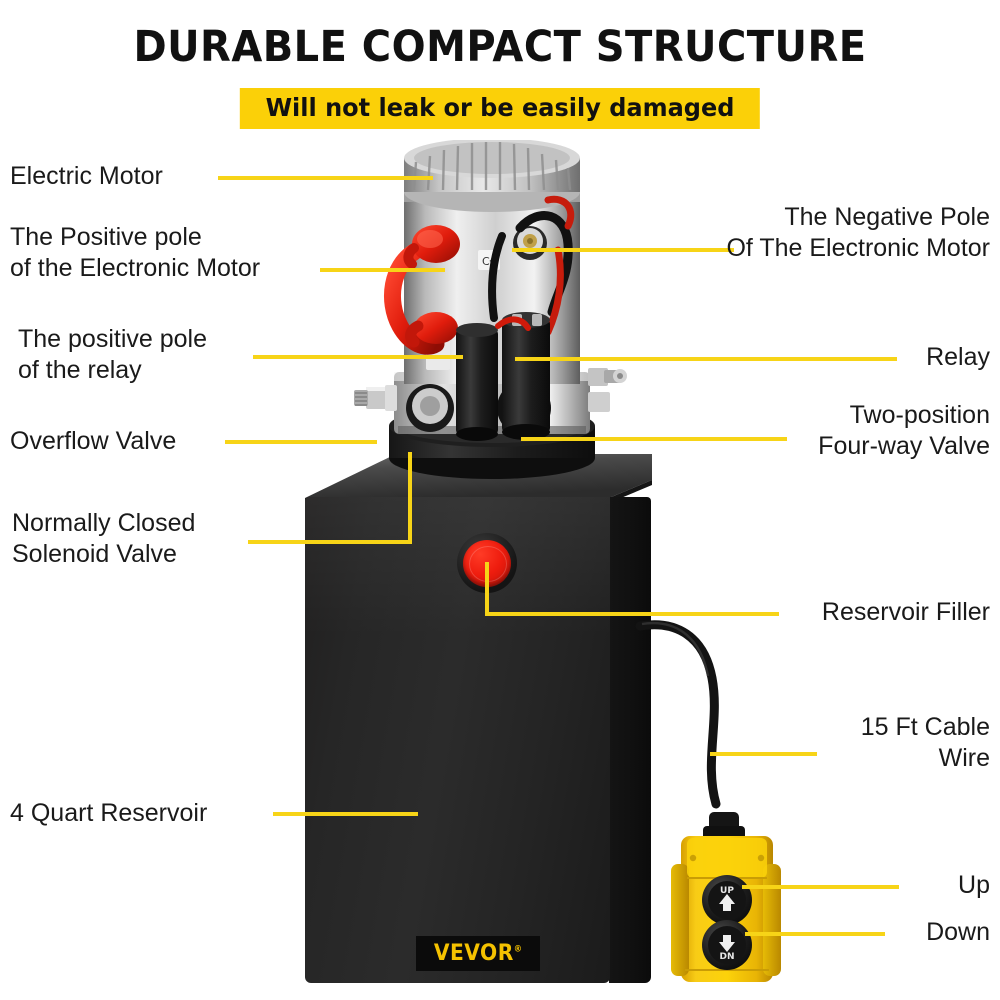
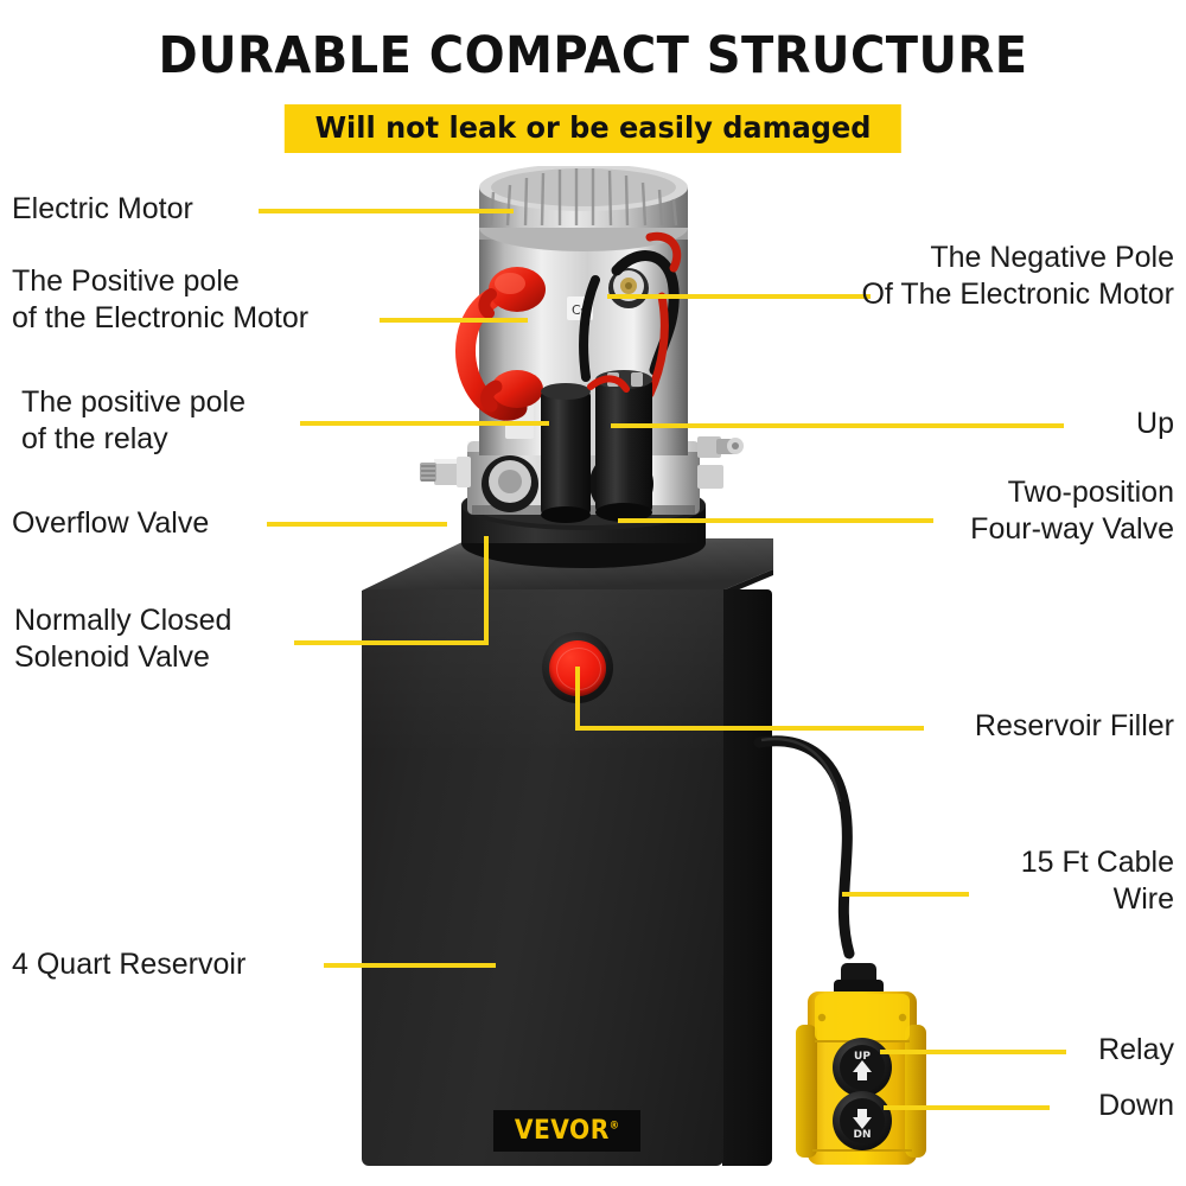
  DURABLE COMPACT STRUCTURE
  Will not leak or be easily damaged
  VEVOR®
  UP
  DN
  Electric Motor
  The Positive pole
  of the Electronic Motor
  The positive pole
  of the relay
  Overflow Valve
  Normally Closed
  Solenoid Valve
  4 Quart Reservoir
  The Negative Pole
  Of The Electronic Motor
- Relay
+ Up
  Two-position
  Four-way Valve
  Reservoir Filler
  15 Ft Cable
  Wire
- Up
+ Relay
  Down
